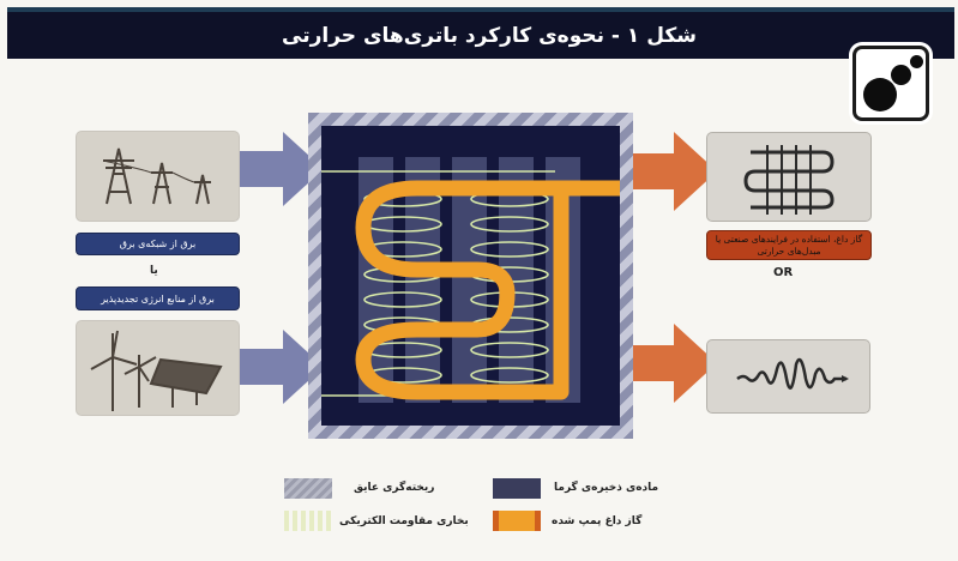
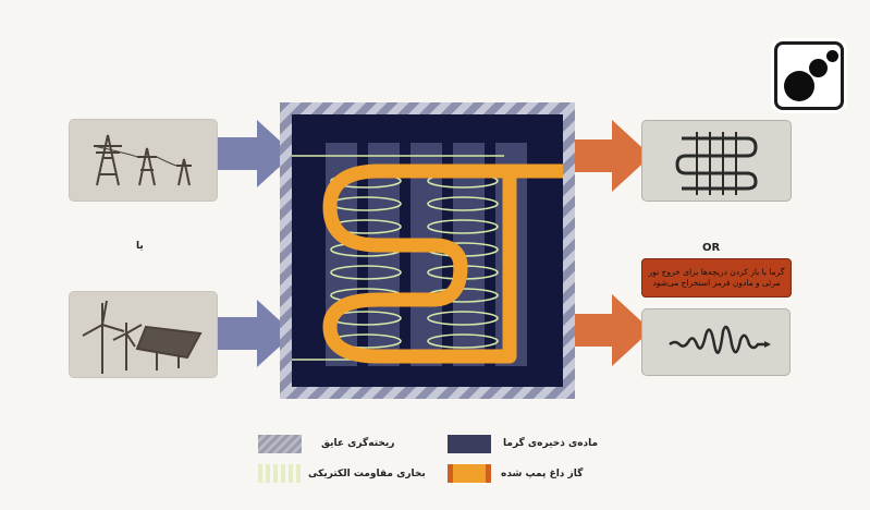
- شکل ۱ - نحوه‌ی کارکرد باتری‌های حرارتی
- برق از شبکه‌ی برق
  یا
- برق از منابع انرژی تجدیدپذیر
- گاز داغ، استفاده در فرایندهای صنعتی یا مبدل‌های حرارتی
  OR
+ گرما با باز کردن دریچه‌ها برای خروج نور مرئی و مادون قرمز استخراج می‌شود
  ریخته‌گری عایق
  ماده‌ی ذخیره‌ی گرما
  بخاری مقاومت الکتریکی
  گاز داغ پمپ شده
